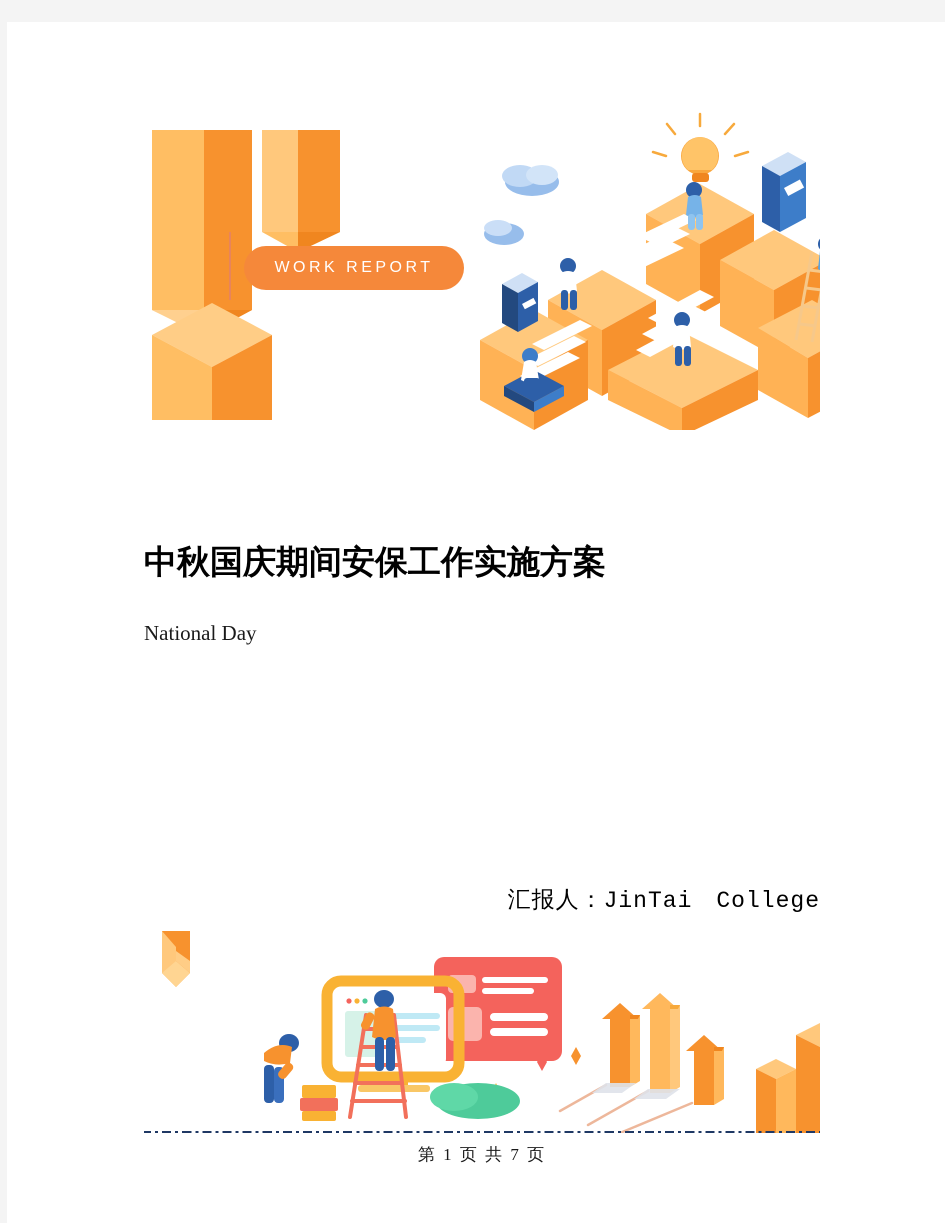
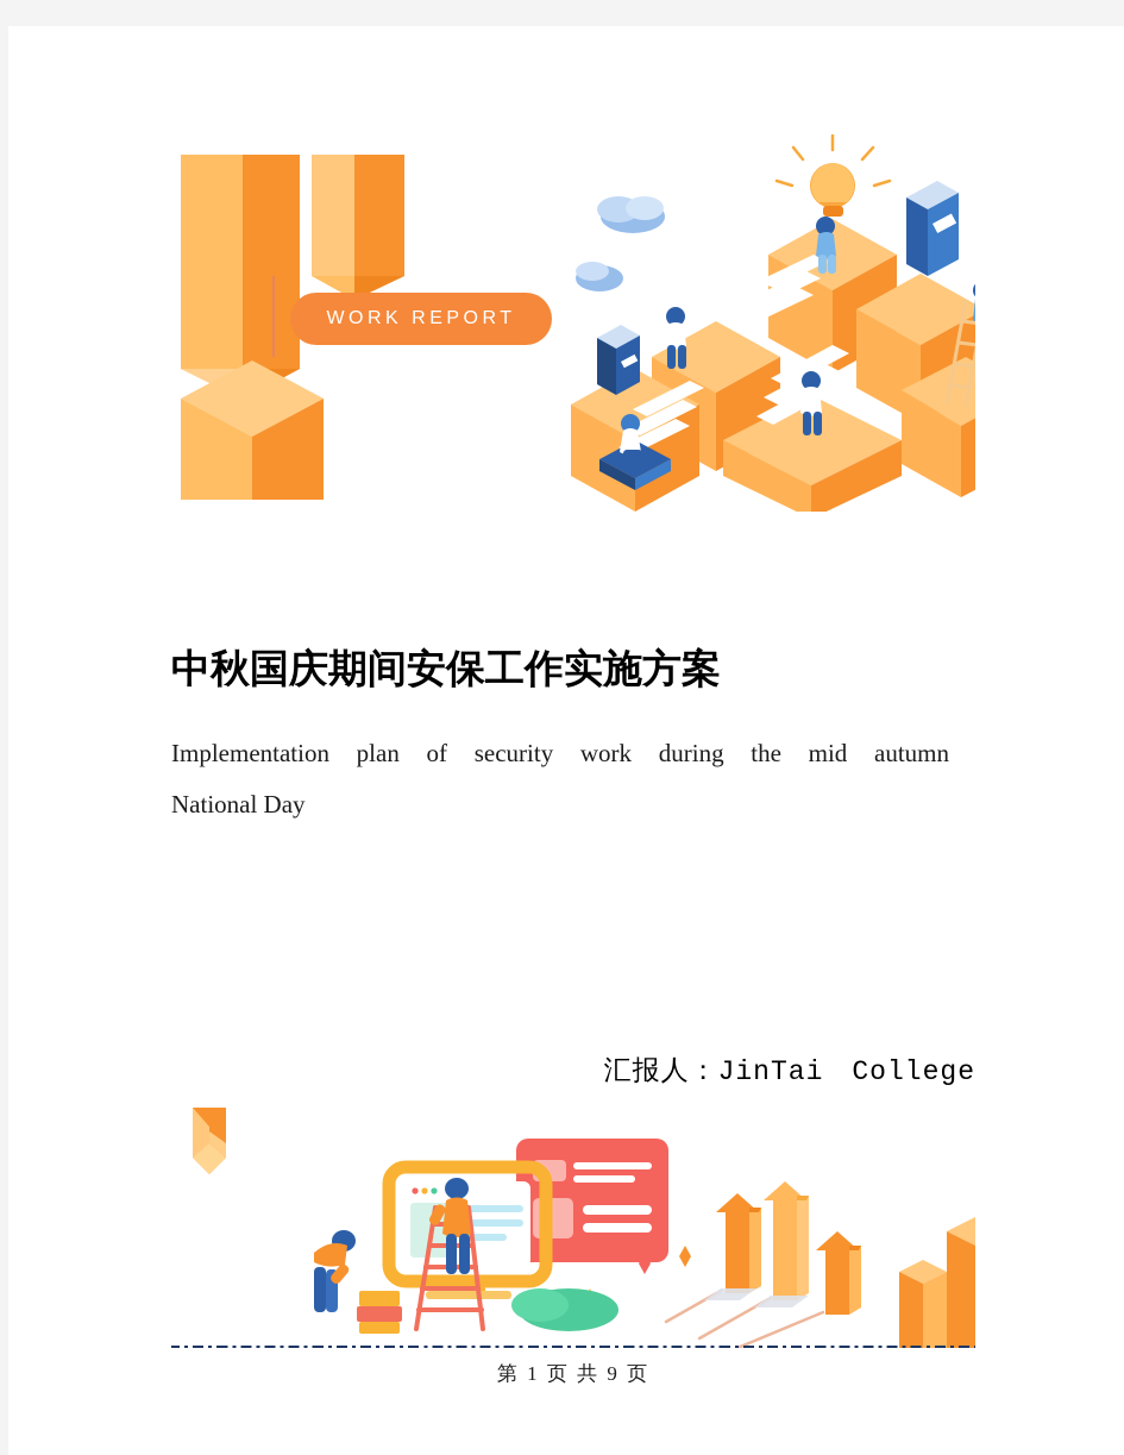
  WORK REPORT
  中秋国庆期间安保工作实施方案
+ Implementation plan of security work during the mid autumn
  National Day
  汇报人：JinTai College
- 第 1 页 共 7 页
+ 第 1 页 共 9 页
